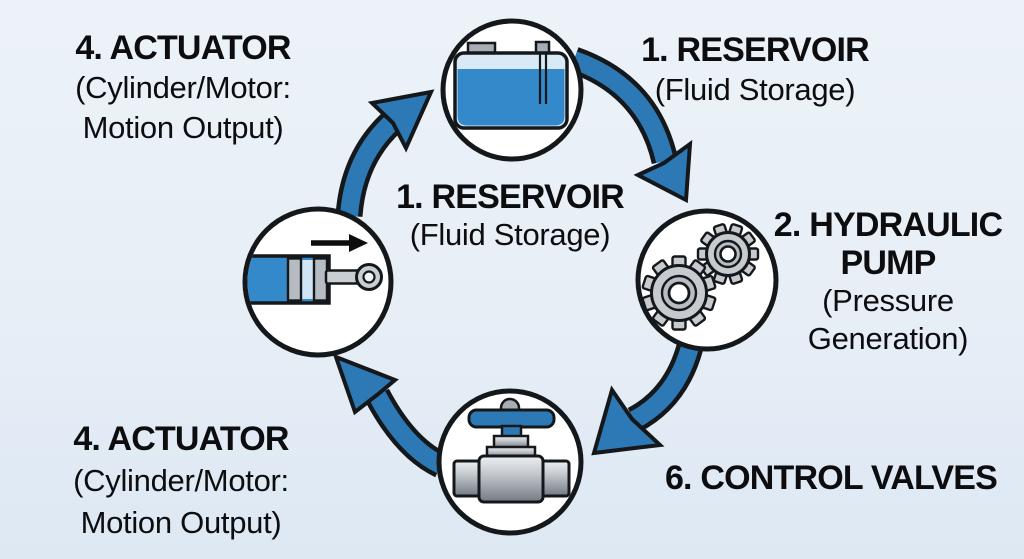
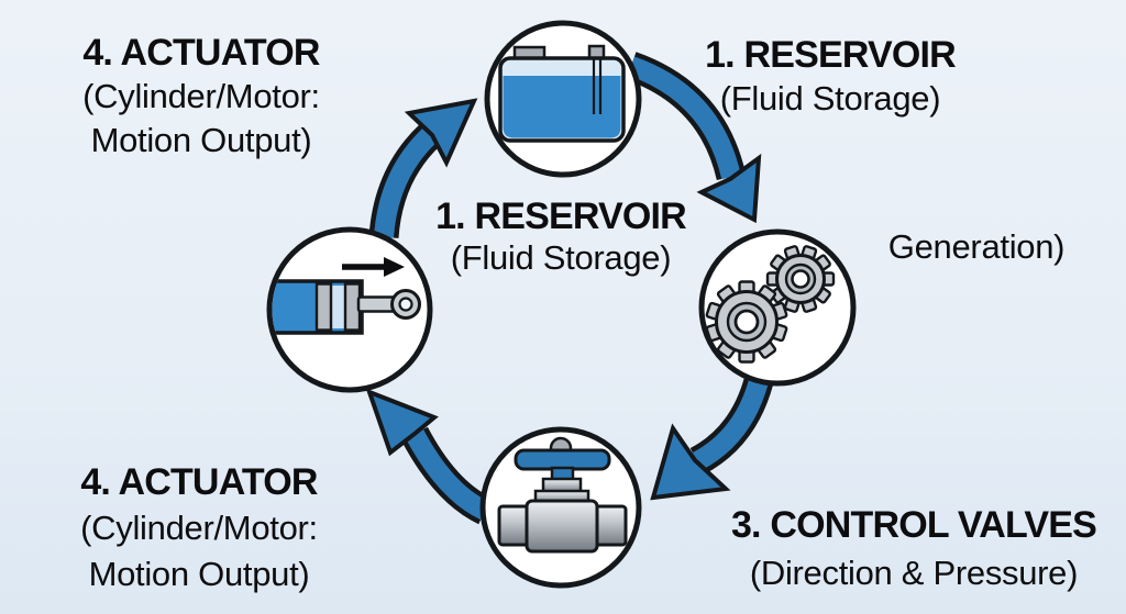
  4. ACTUATOR
  (Cylinder/Motor:
  Motion Output)
  1. RESERVOIR
  (Fluid Storage)
  1. RESERVOIR
  (Fluid Storage)
- 2. HYDRAULIC
- PUMP
- (Pressure
  Generation)
  4. ACTUATOR
  (Cylinder/Motor:
  Motion Output)
- 6. CONTROL VALVES
+ 3. CONTROL VALVES
+ (Direction & Pressure)
